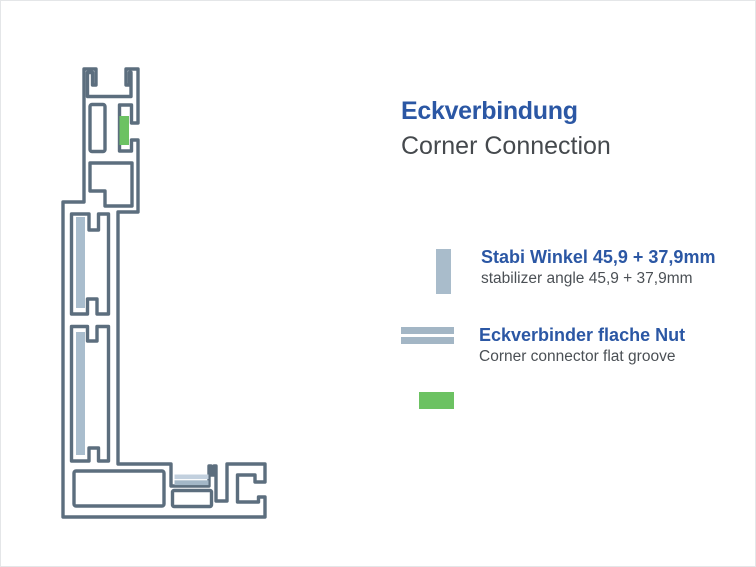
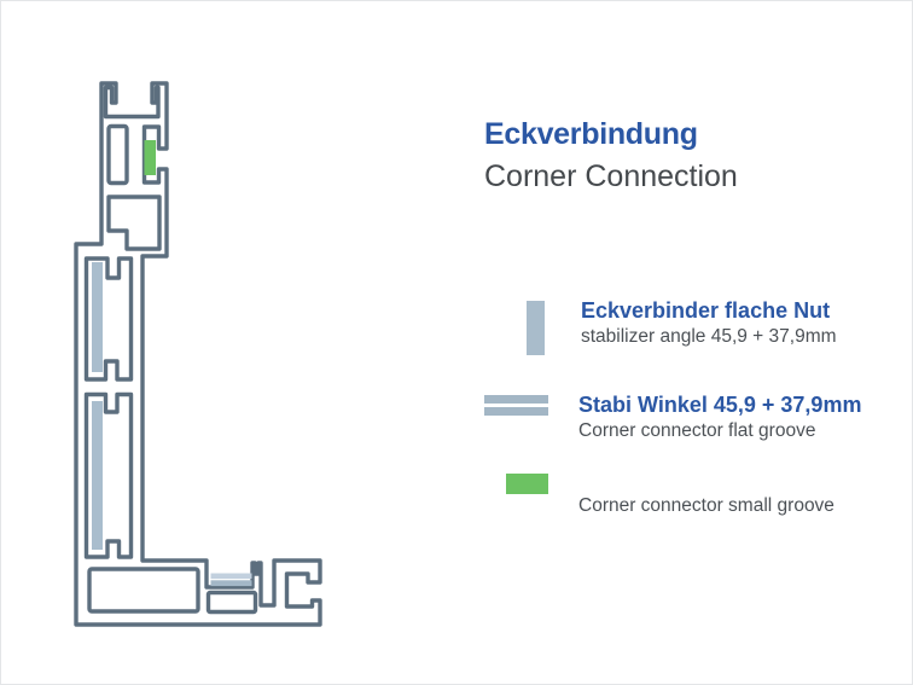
  Eckverbindung
  Corner Connection
- Stabi Winkel 45,9 + 37,9mm
+ Eckverbinder flache Nut
  stabilizer angle 45,9 + 37,9mm
- Eckverbinder flache Nut
+ Stabi Winkel 45,9 + 37,9mm
  Corner connector flat groove
+ Corner connector small groove
